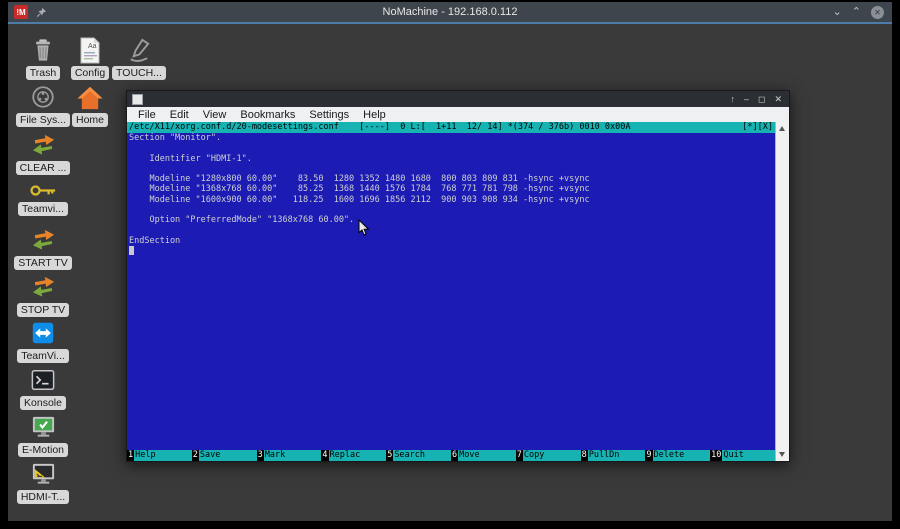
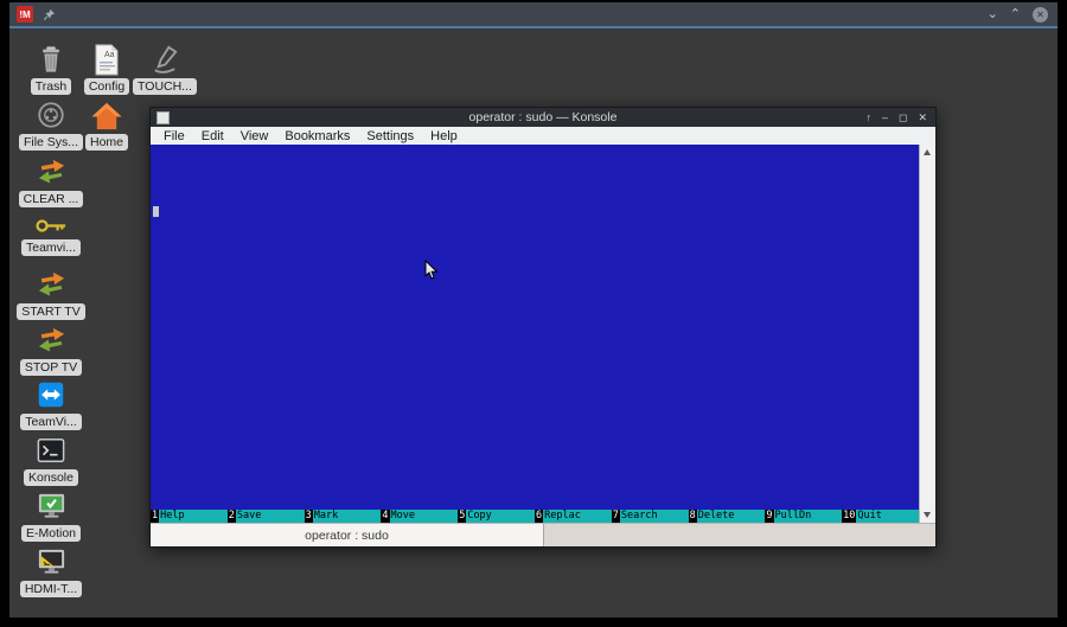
  !M
- NoMachine - 192.168.0.112
  ⌄
  ⌃
  ✕
  Trash
  Config
  TOUCH...
  File Sys...
  Home
  CLEAR ...
  Teamvi...
  START TV
  STOP TV
  TeamVi...
  Konsole
  E-Motion
  HDMI-T...
+ operator : sudo — Konsole
  ↑
  –
  ◻
  ✕
  File
  Edit
  View
  Bookmarks
  Settings
  Help
- /etc/X11/xorg.conf.d/20-modesettings.conf [----] 0 L:[ 1+11 12/ 14] *(374 / 376b) 0010 0x00A
- [*][X]
- Section "Monitor".
- Identifier "HDMI-1".
- Modeline "1280x800 60.00" 83.50 1280 1352 1480 1680 800 803 809 831 -hsync +vsync
- Modeline "1368x768 60.00" 85.25 1368 1440 1576 1784 768 771 781 798 -hsync +vsync
- Modeline "1600x900 60.00" 118.25 1600 1696 1856 2112 900 903 908 934 -hsync +vsync
- Option "PreferredMode" "1368x768 60.00".
- EndSection
  1
  Help
  2
  Save
  3
  Mark
  4
- Replac
+ Move
  5
- Search
+ Copy
  6
- Move
+ Replac
  7
- Copy
+ Search
  8
- PullDn
+ Delete
  9
- Delete
+ PullDn
  10
  Quit
+ operator : sudo
